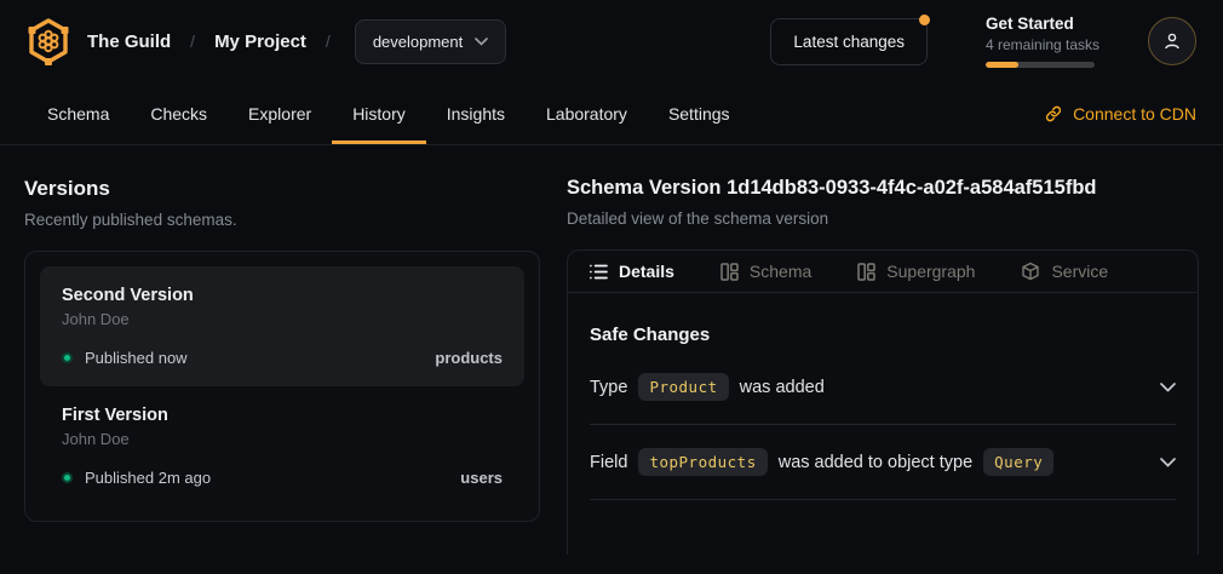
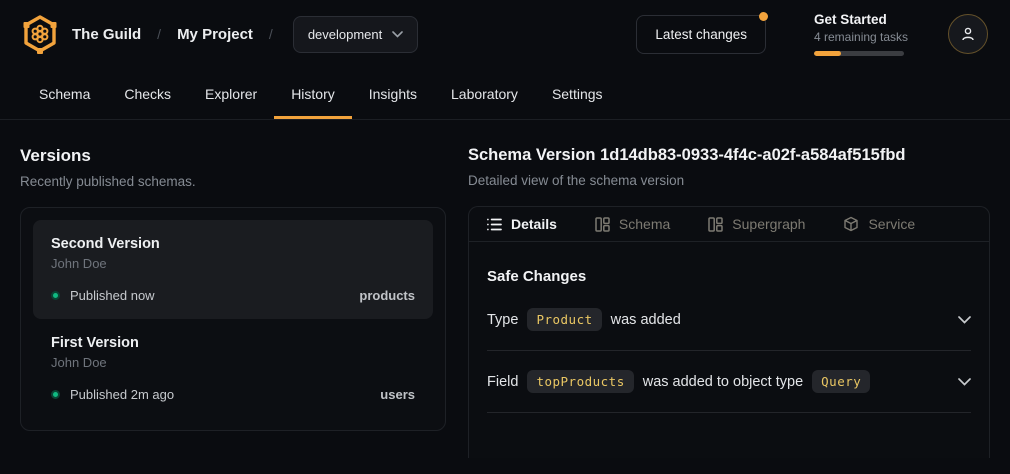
  The Guild
  /
  My Project
  /
  development
  Latest changes
  Get Started
  4 remaining tasks
  Schema
  Checks
  Explorer
  History
  Insights
  Laboratory
  Settings
- Connect to CDN
  Versions
  Recently published schemas.
  Second Version
  John Doe
  Published now
  products
  First Version
  John Doe
  Published 2m ago
  users
  Schema Version 1d14db83-0933-4f4c-a02f-a584af515fbd
  Detailed view of the schema version
  Details
  Schema
  Supergraph
  Service
  Safe Changes
  Type
  Product
  was added
  Field
  topProducts
  was added to object type
  Query
